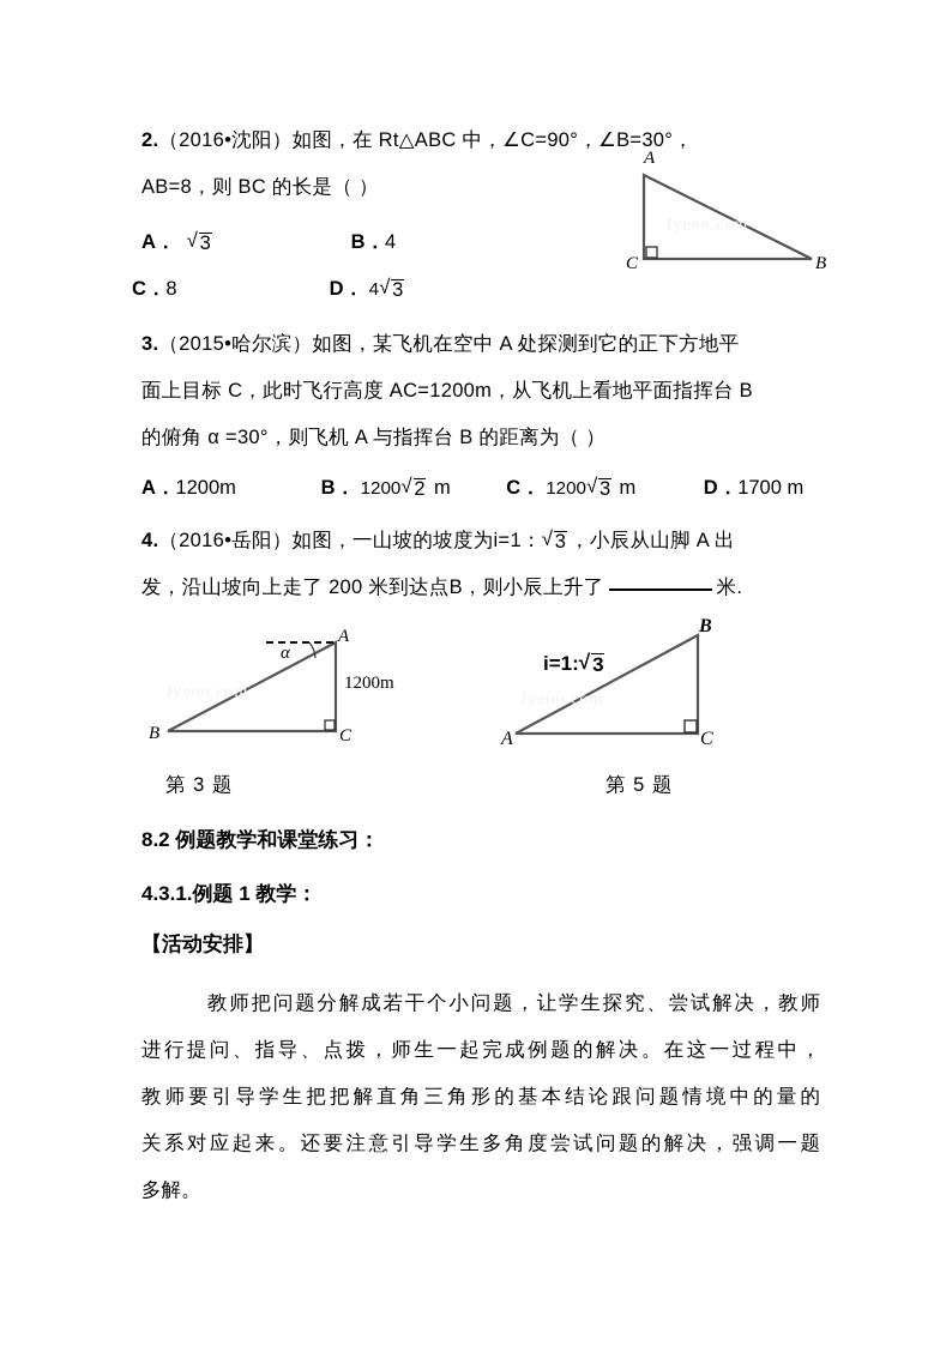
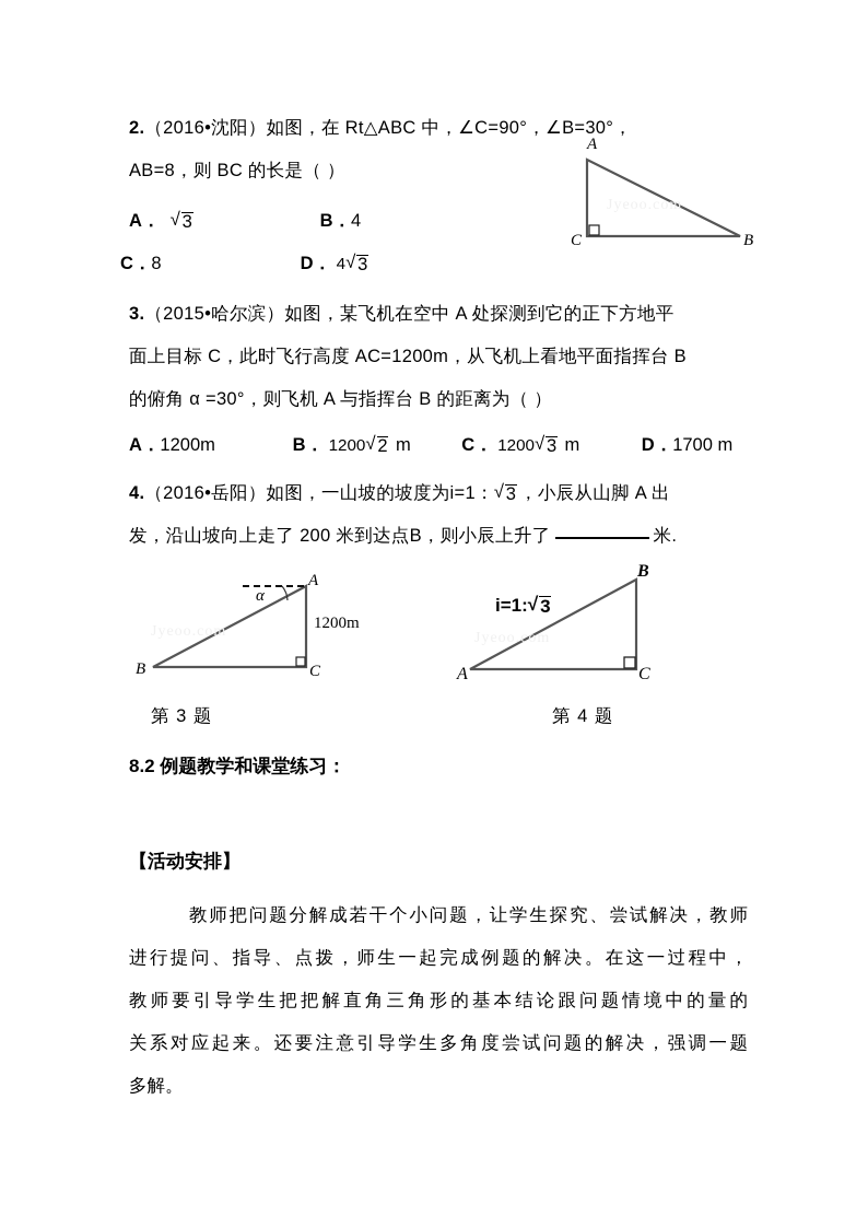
  2.（2016•沈阳）如图，在 Rt△ABC 中，∠C=90°，∠B=30°，
  AB=8，则 BC 的长是（ ）
  A． 3 B．4
  C．8 D． 4 3
  A
  C
  B
  Jyeoo.com
  3.（2015•哈尔滨）如图，某飞机在空中 A 处探测到它的正下方地平
  面上目标 C，此时飞行高度 AC=1200m，从飞机上看地平面指挥台 B
  的俯角 α =30°，则飞机 A 与指挥台 B 的距离为（ ）
  A．1200m B． 1200 2 m C． 1200 3 m D．1700 m
  4.（2016•岳阳）如图，一山坡的坡度为i=1： 3 ，小辰从山脚 A 出
  发，沿山坡向上走了 200 米到达点B，则小辰上升了 米.
  A
  B
  C
  α
  1200m
  Jyeoo.com
  第 3 题
  B
  A
  C
  i=1: 3
  Jyeoo.com
- 第 5 题
+ 第 4 题
  8.2 例题教学和课堂练习：
- 4.3.1.例题 1 教学：
  【活动安排】
  教师把问题分解成若干个小问题，让学生探究、尝试解决，教师
  进行提问、指导、点拨，师生一起完成例题的解决。在这一过程中，
  教师要引导学生把把解直角三角形的基本结论跟问题情境中的量的
  关系对应起来。还要注意引导学生多角度尝试问题的解决，强调一题
  多解。
